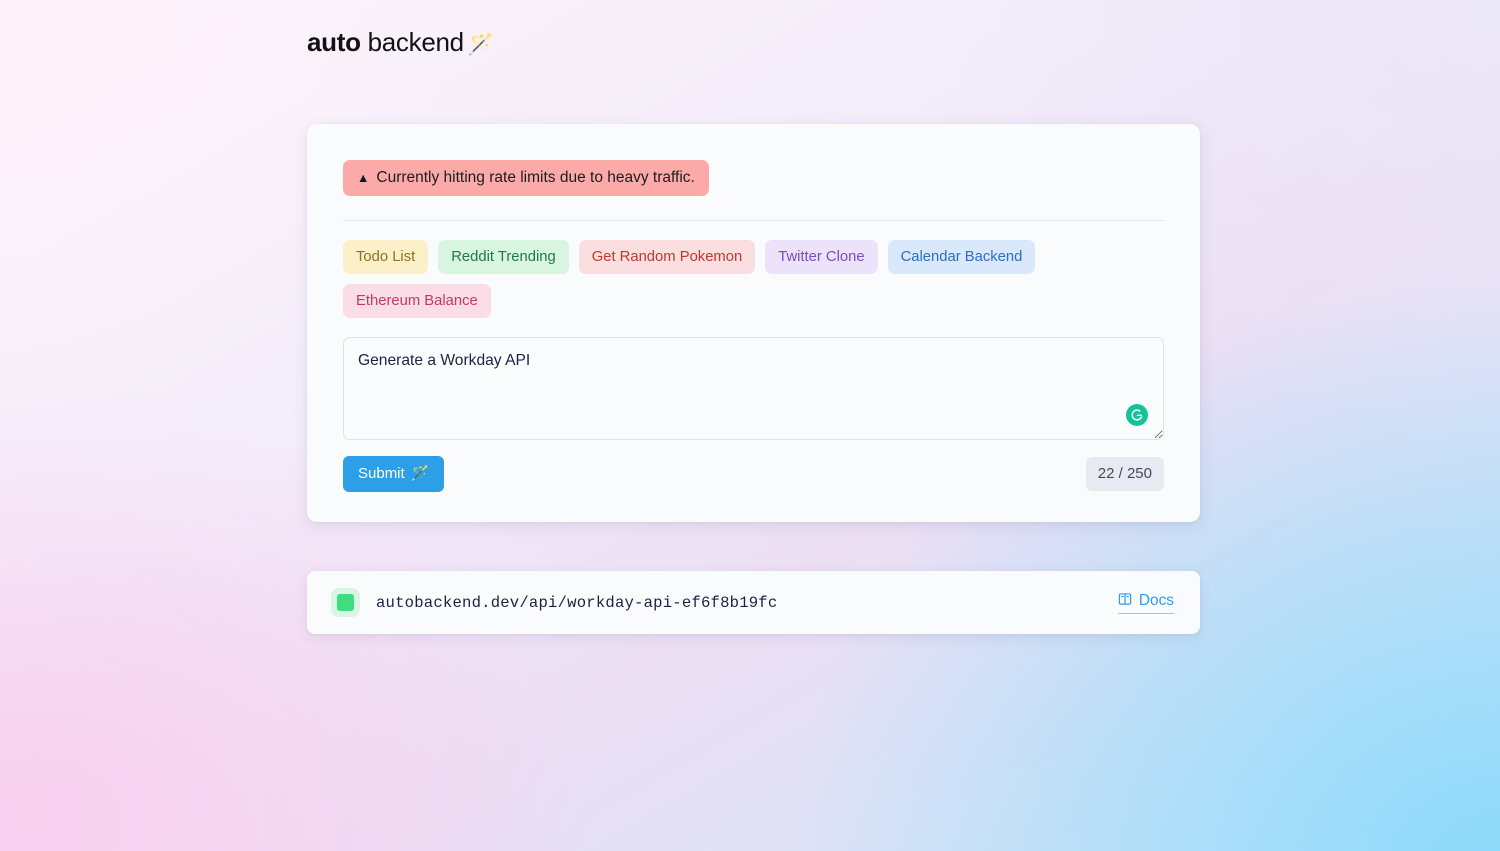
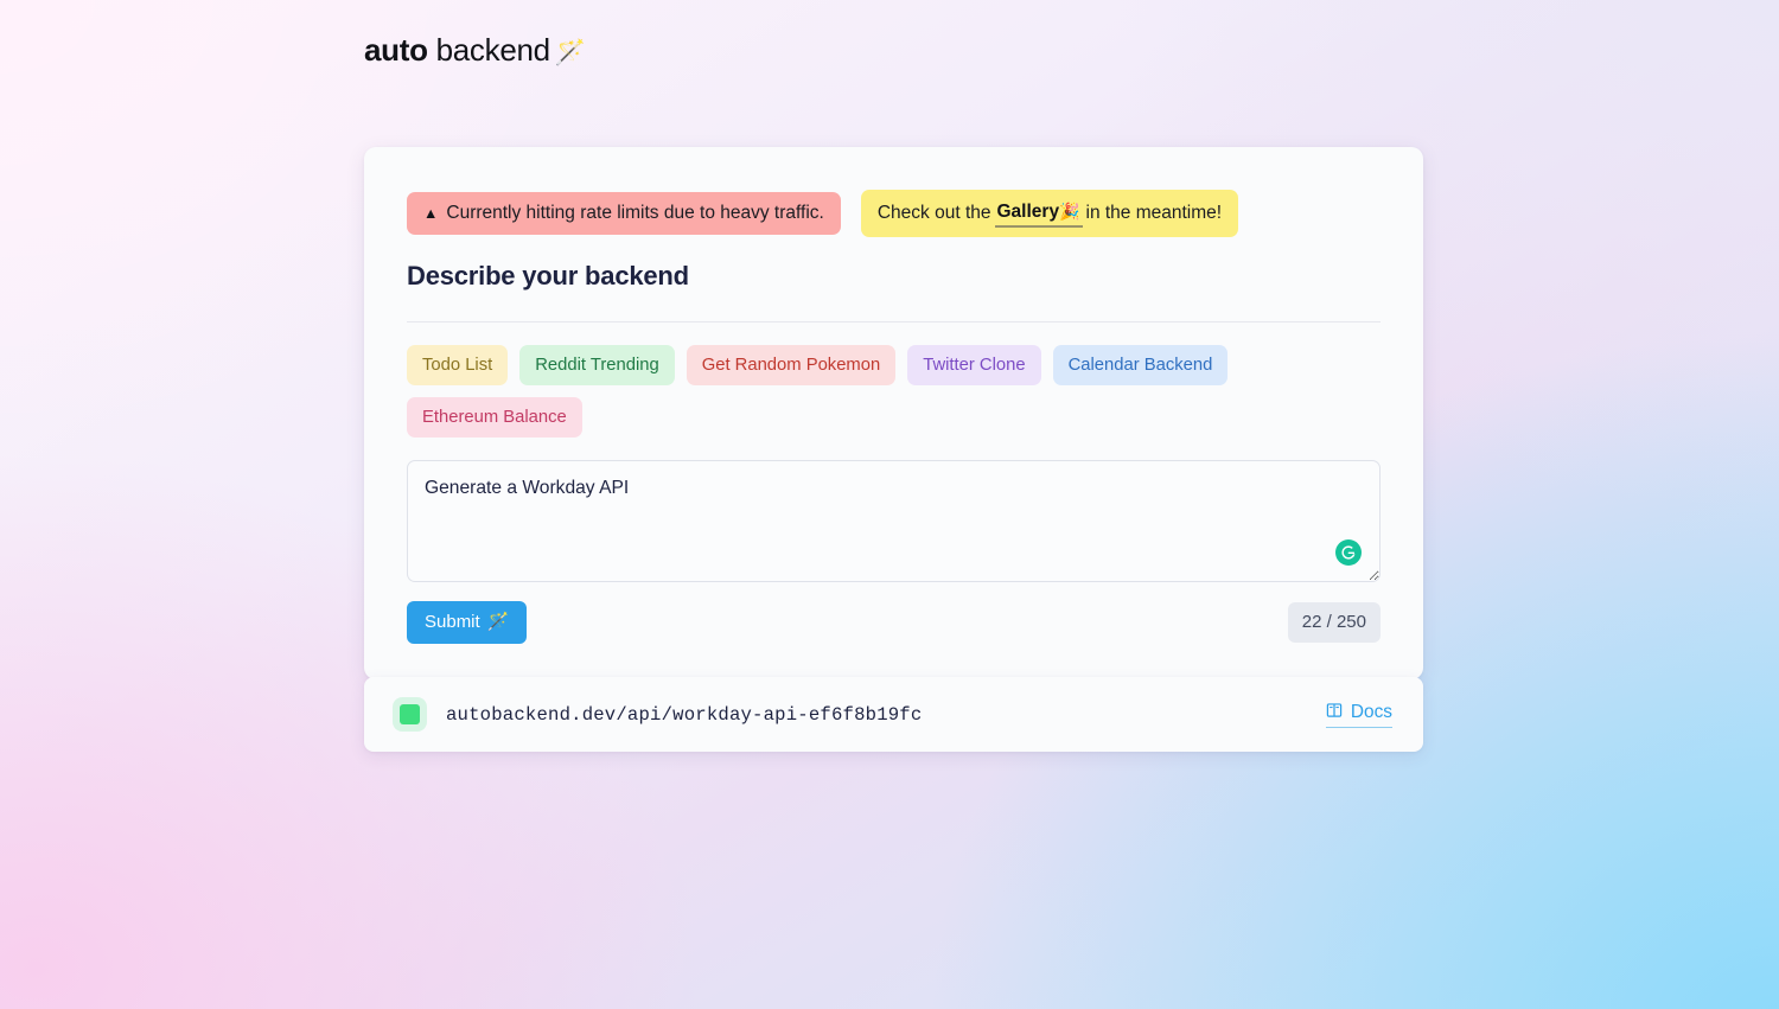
  auto backend 🪄
  ▲
  Currently hitting rate limits due to heavy traffic.
+ Check out the
+ Gallery🎉
+ in the meantime!
+ Describe your backend
  Todo List
  Reddit Trending
  Get Random Pokemon
  Twitter Clone
  Calendar Backend
  Ethereum Balance
  Generate a Workday API
  Submit
  🪄
  22 / 250
  autobackend.dev/api/workday-api-ef6f8b19fc
  Docs
